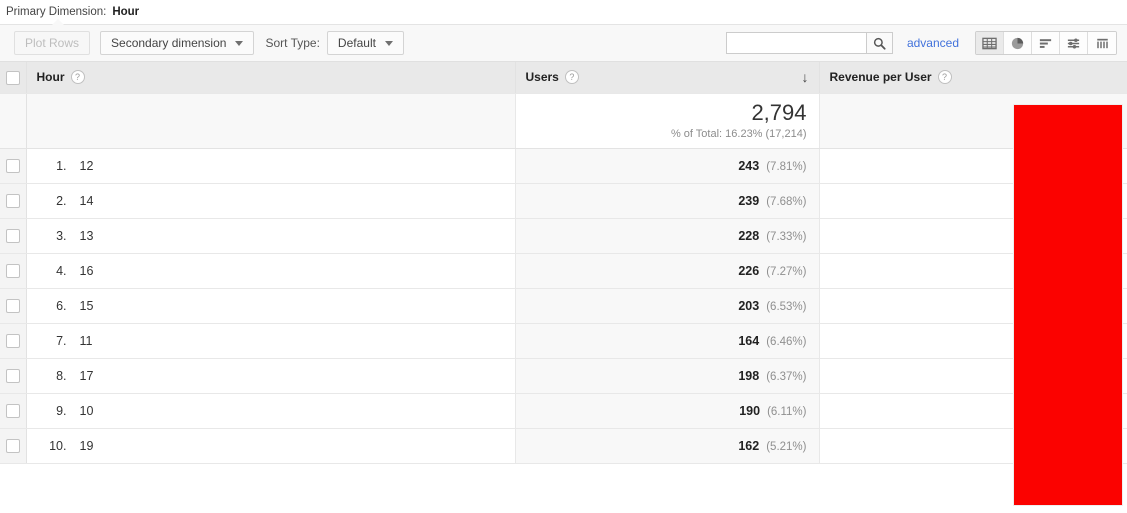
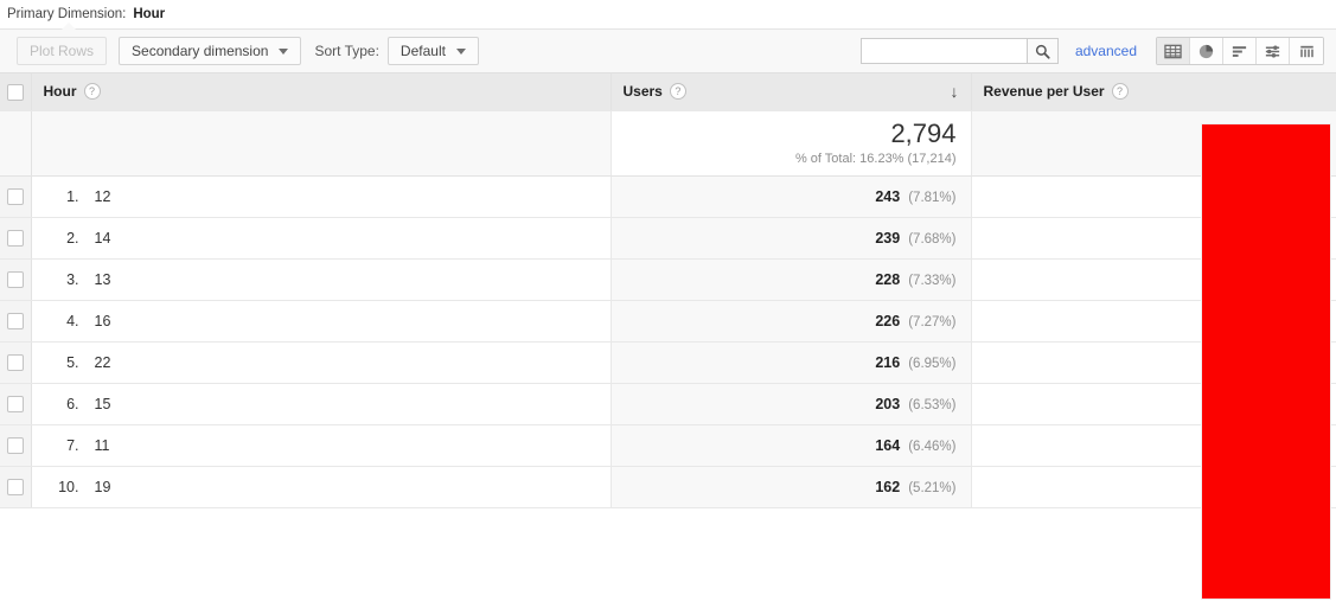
  Primary Dimension:
  Hour
  Plot Rows
  Secondary dimension
  Sort Type:
  Default
  advanced
  	Hour ?	Users ? ↓	Revenue per User ?
  		2,794 % of Total: 16.23% (17,214)
  	1. 12	243 (7.81%)
  	2. 14	239 (7.68%)
  	3. 13	228 (7.33%)
  	4. 16	226 (7.27%)
+ 	5. 22	216 (6.95%)
  	6. 15	203 (6.53%)
  	7. 11	164 (6.46%)
- 	8. 17	198 (6.37%)
- 	9. 10	190 (6.11%)
  	10. 19	162 (5.21%)
